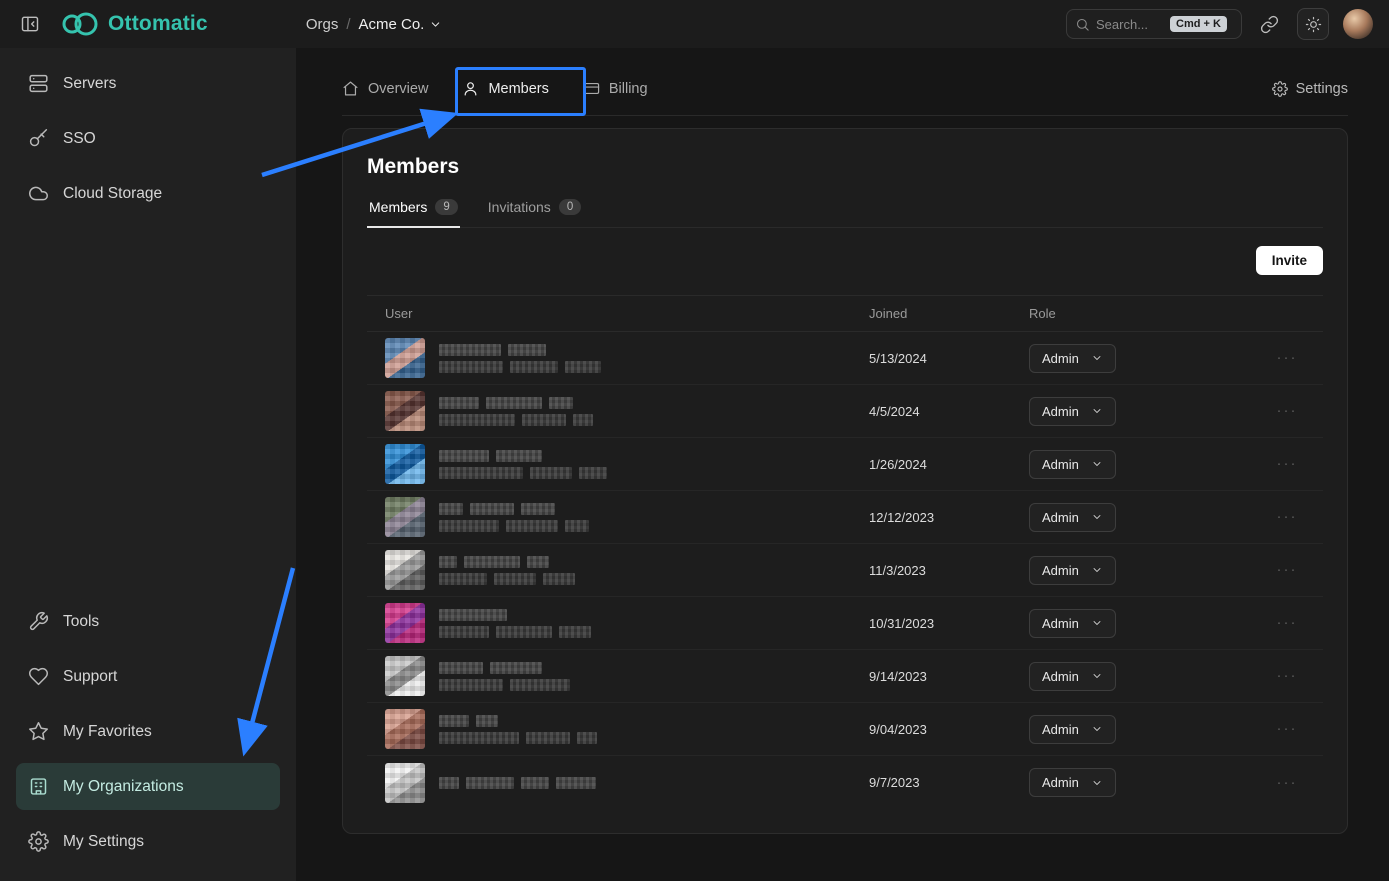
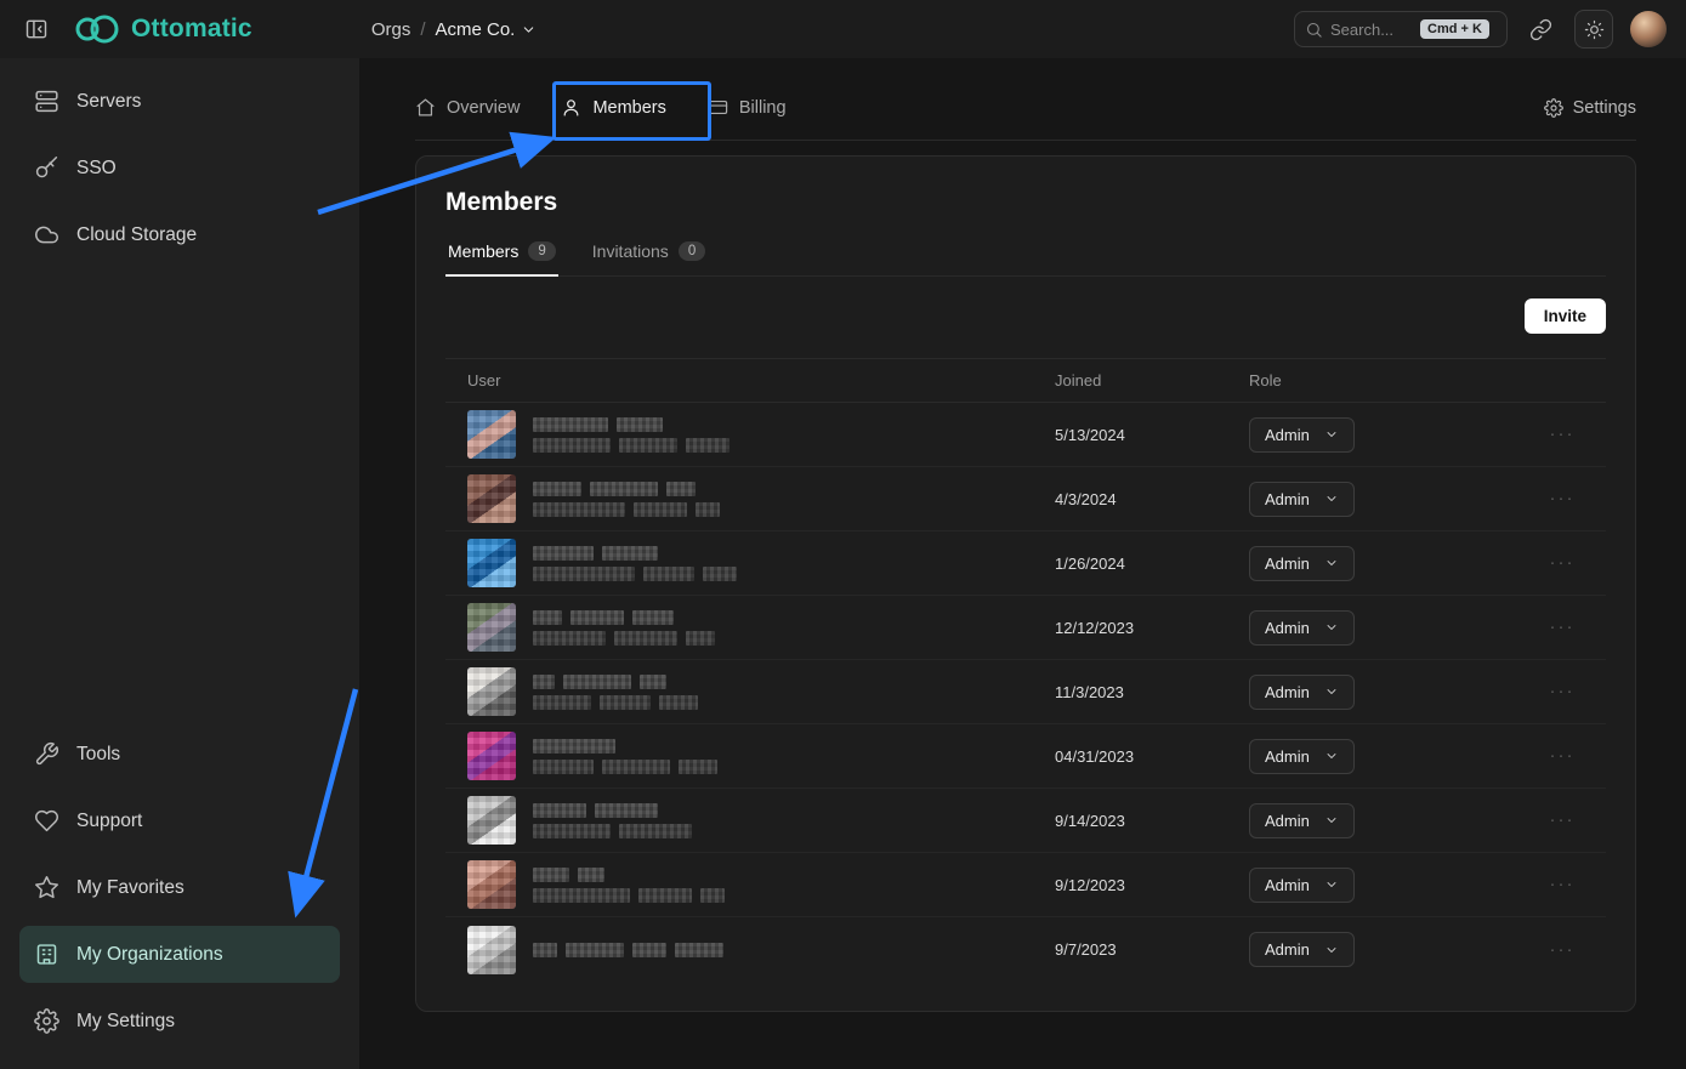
  Ottomatic
  Orgs
  /
  Acme Co.
  Search...
  Cmd + K
  Servers
  SSO
  Cloud Storage
  Tools
  Support
  My Favorites
  My Organizations
  My Settings
  Overview
  Members
  Billing
  Settings
  Members
  Members
  9
  Invitations
  0
  Invite
  User
  Joined
  Role
  5/13/2024
  Admin
  ···
- 4/5/2024
+ 4/3/2024
  Admin
  ···
  1/26/2024
  Admin
  ···
  12/12/2023
  Admin
  ···
  11/3/2023
  Admin
  ···
- 10/31/2023
+ 04/31/2023
  Admin
  ···
  9/14/2023
  Admin
  ···
- 9/04/2023
+ 9/12/2023
  Admin
  ···
  9/7/2023
  Admin
  ···
